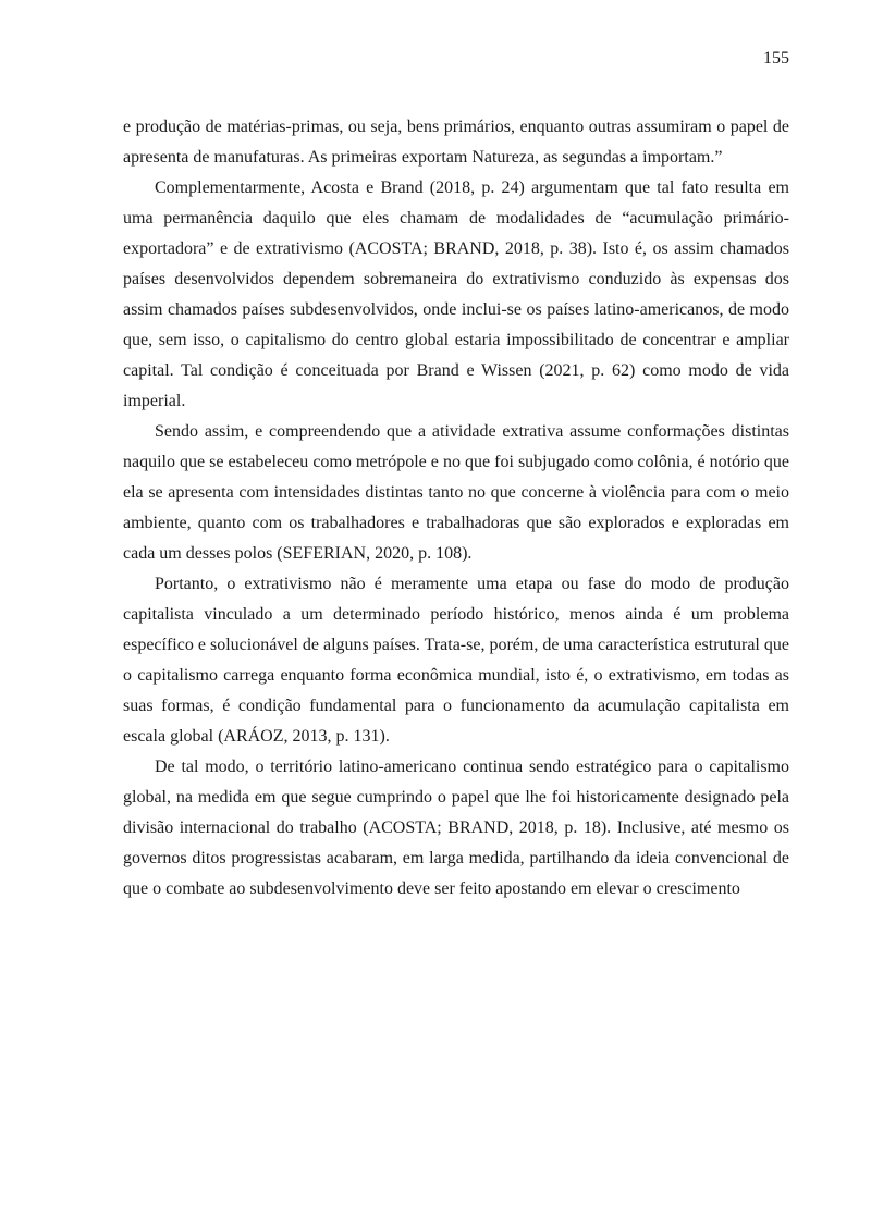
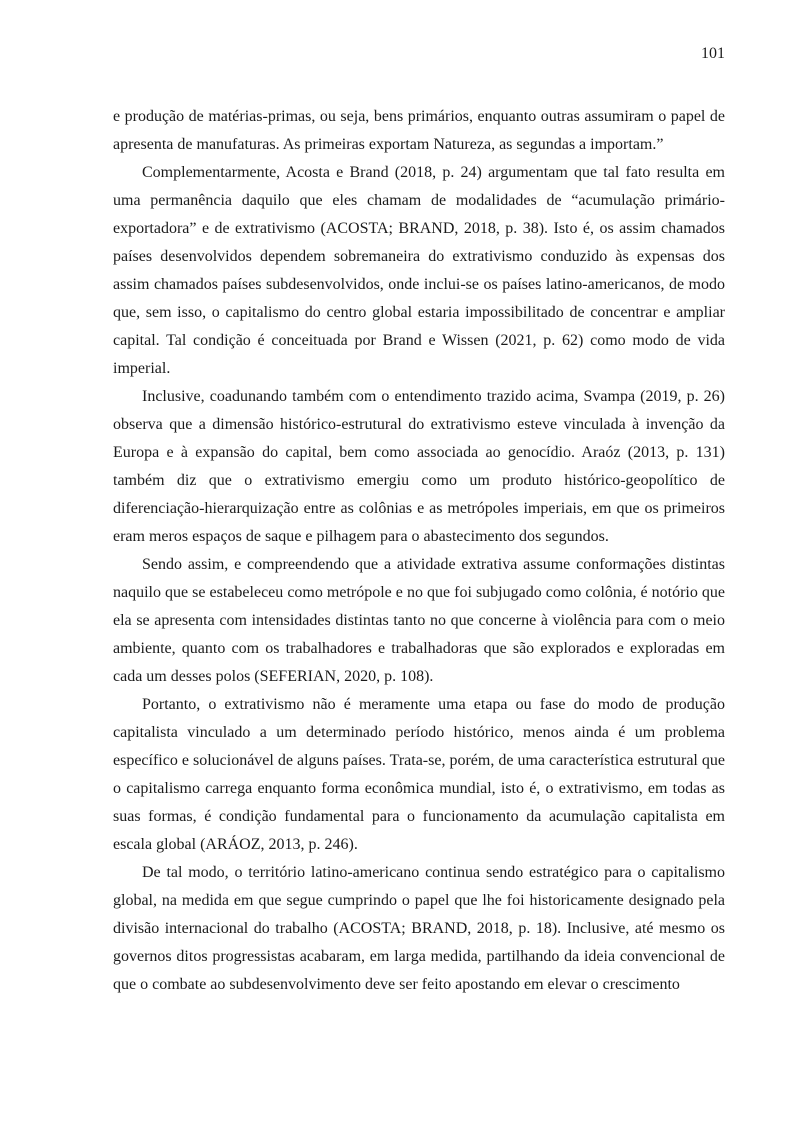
- 155
+ 101
  e produção de matérias-primas, ou seja, bens primários, enquanto outras assumiram o papel de apresenta de manufaturas. As primeiras exportam Natureza, as segundas a importam.”
  Complementarmente, Acosta e Brand (2018, p. 24) argumentam que tal fato resulta em uma permanência daquilo que eles chamam de modalidades de “acumulação primário-exportadora” e de extrativismo (ACOSTA; BRAND, 2018, p. 38). Isto é, os assim chamados países desenvolvidos dependem sobremaneira do extrativismo conduzido às expensas dos assim chamados países subdesenvolvidos, onde inclui-se os países latino-americanos, de modo que, sem isso, o capitalismo do centro global estaria impossibilitado de concentrar e ampliar capital. Tal condição é conceituada por Brand e Wissen (2021, p. 62) como modo de vida imperial.
+ Inclusive, coadunando também com o entendimento trazido acima, Svampa (2019, p. 26) observa que a dimensão histórico-estrutural do extrativismo esteve vinculada à invenção da Europa e à expansão do capital, bem como associada ao genocídio. Araóz (2013, p. 131) também diz que o extrativismo emergiu como um produto histórico-geopolítico de diferenciação-hierarquização entre as colônias e as metrópoles imperiais, em que os primeiros eram meros espaços de saque e pilhagem para o abastecimento dos segundos.
  Sendo assim, e compreendendo que a atividade extrativa assume conformações distintas naquilo que se estabeleceu como metrópole e no que foi subjugado como colônia, é notório que ela se apresenta com intensidades distintas tanto no que concerne à violência para com o meio ambiente, quanto com os trabalhadores e trabalhadoras que são explorados e exploradas em cada um desses polos (SEFERIAN, 2020, p. 108).
- Portanto, o extrativismo não é meramente uma etapa ou fase do modo de produção capitalista vinculado a um determinado período histórico, menos ainda é um problema específico e solucionável de alguns países. Trata-se, porém, de uma característica estrutural que o capitalismo carrega enquanto forma econômica mundial, isto é, o extrativismo, em todas as suas formas, é condição fundamental para o funcionamento da acumulação capitalista em escala global (ARÁOZ, 2013, p. 131).
+ Portanto, o extrativismo não é meramente uma etapa ou fase do modo de produção capitalista vinculado a um determinado período histórico, menos ainda é um problema específico e solucionável de alguns países. Trata-se, porém, de uma característica estrutural que o capitalismo carrega enquanto forma econômica mundial, isto é, o extrativismo, em todas as suas formas, é condição fundamental para o funcionamento da acumulação capitalista em escala global (ARÁOZ, 2013, p. 246).
  De tal modo, o território latino-americano continua sendo estratégico para o capitalismo global, na medida em que segue cumprindo o papel que lhe foi historicamente designado pela divisão internacional do trabalho (ACOSTA; BRAND, 2018, p. 18). Inclusive, até mesmo os governos ditos progressistas acabaram, em larga medida, partilhando da ideia convencional de que o combate ao subdesenvolvimento deve ser feito apostando em elevar o crescimento
